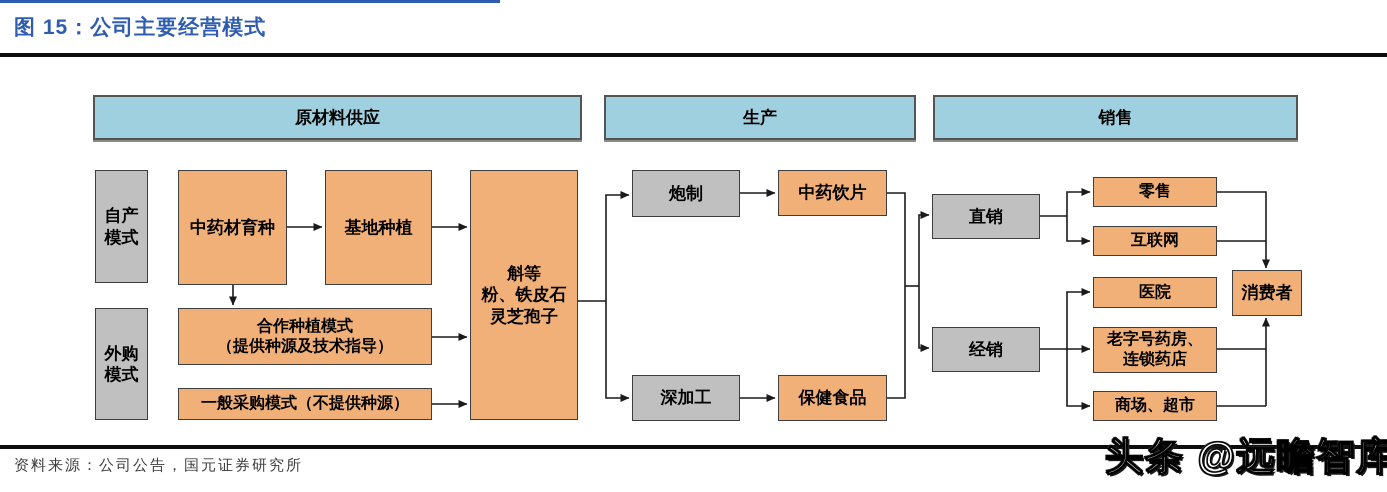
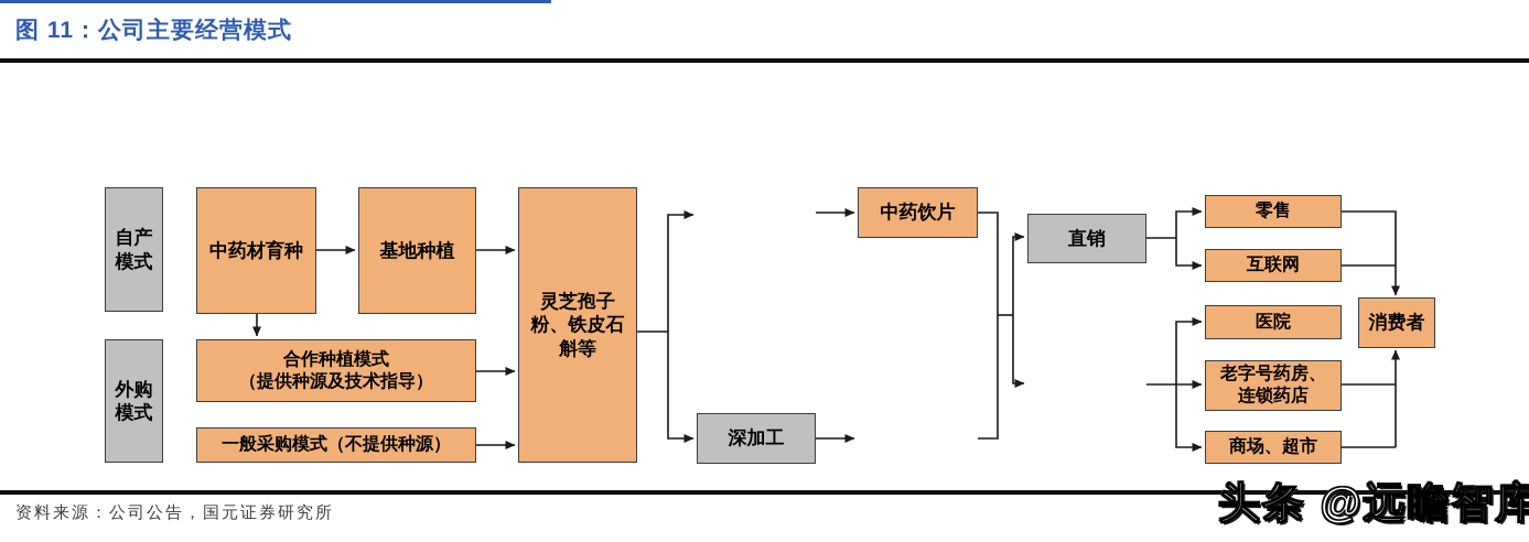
- 图 15：公司主要经营模式
+ 图 11：公司主要经营模式
- 原材料供应
- 生产
- 销售
  自产
  模式
  外购
  模式
  中药材育种
  基地种植
  合作种植模式
  （提供种源及技术指导）
  一般采购模式（不提供种源）
- 斛等
+ 灵芝孢子
  粉、铁皮石
- 灵芝孢子
+ 斛等
- 炮制
  深加工
  中药饮片
- 保健食品
  直销
- 经销
  零售
  互联网
  医院
  老字号药房、
  连锁药店
  商场、超市
  消费者
  资料来源：公司公告，国元证券研究所
  头条 @远瞻智库
